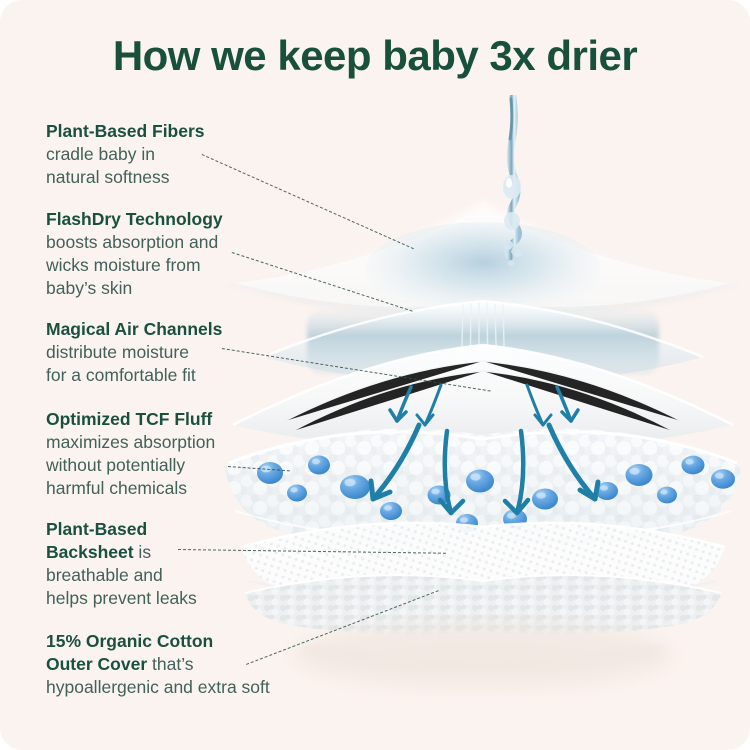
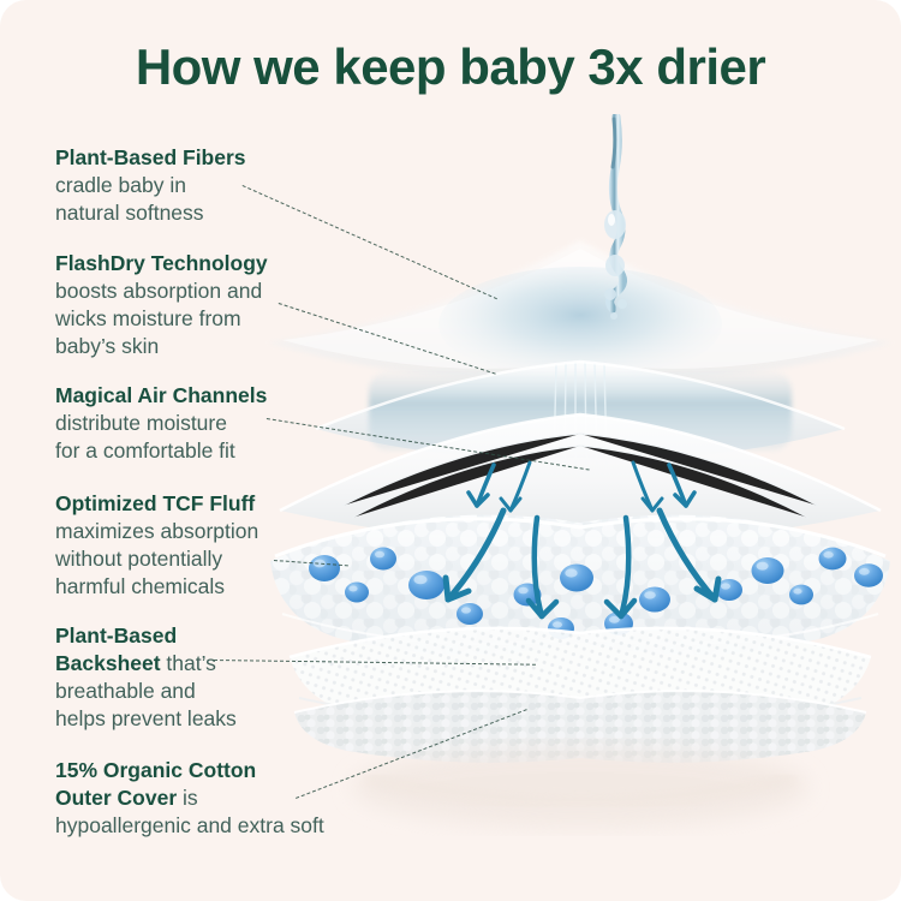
  How we keep baby 3x drier
  Plant-Based Fibers
  cradle baby in
  natural softness
  FlashDry Technology
  boosts absorption and
  wicks moisture from
  baby’s skin
  Magical Air Channels
  distribute moisture
  for a comfortable fit
  Optimized TCF Fluff
  maximizes absorption
  without potentially
  harmful chemicals
  Plant-Based
- Backsheet is
+ Backsheet that’s
  breathable and
  helps prevent leaks
  15% Organic Cotton
- Outer Cover that’s
+ Outer Cover is
  hypoallergenic and extra soft
